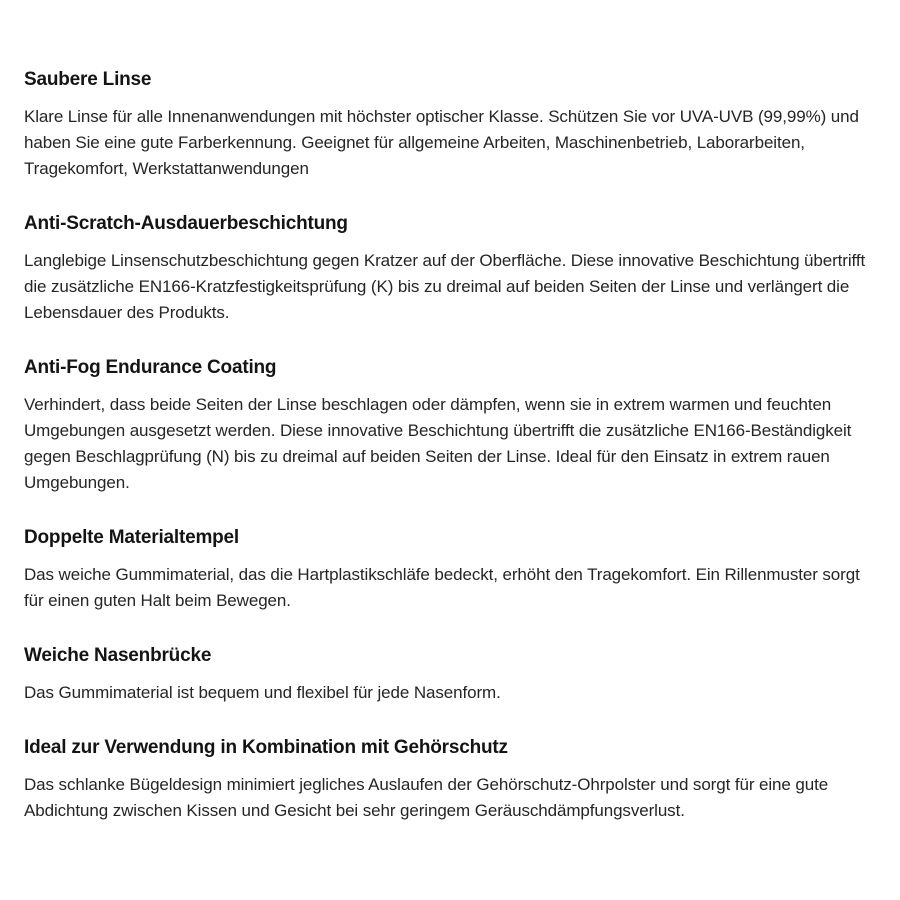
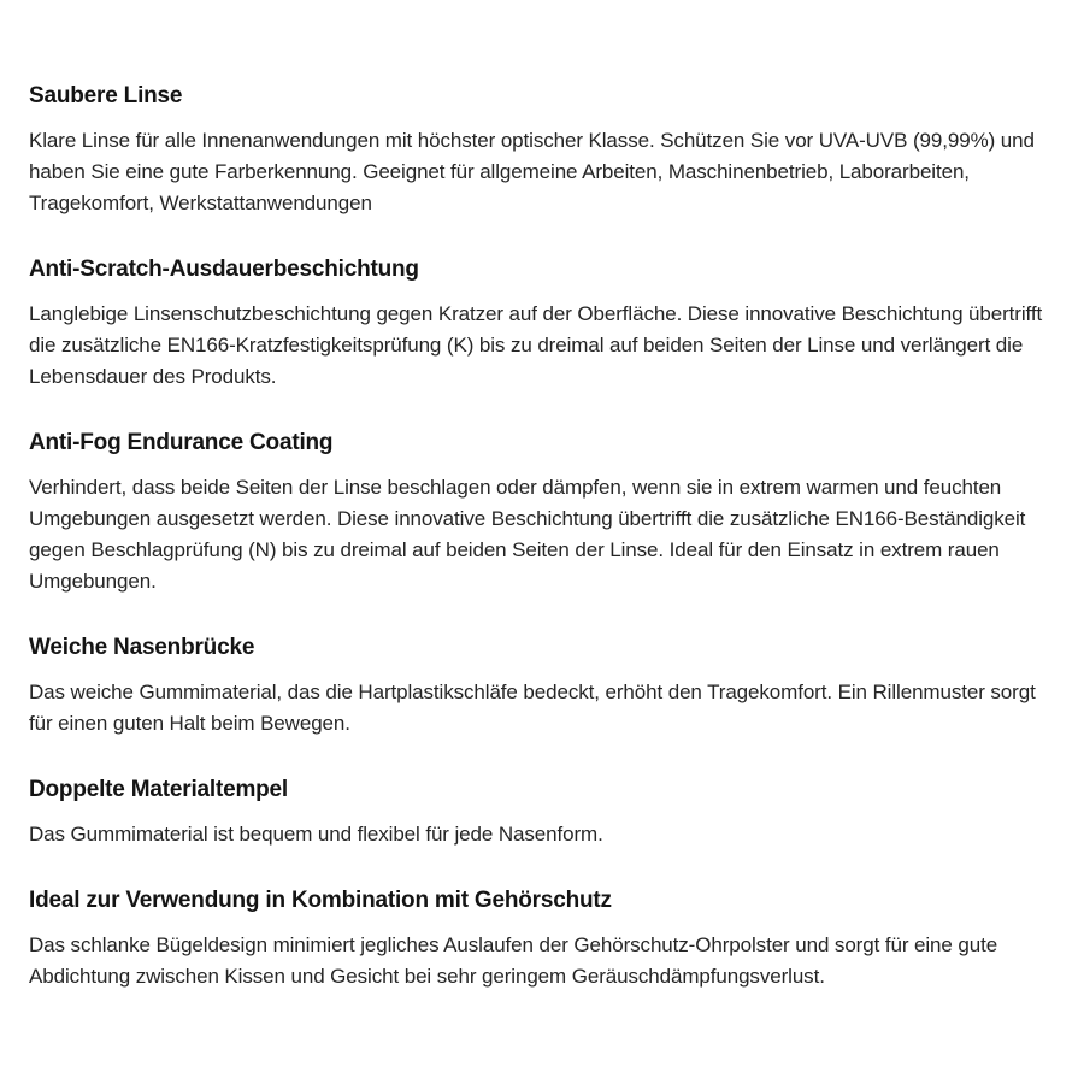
  Saubere Linse
  Klare Linse für alle Innenanwendungen mit höchster optischer Klasse. Schützen Sie vor UVA-UVB (99,99%) und haben Sie eine gute Farberkennung. Geeignet für allgemeine Arbeiten, Maschinenbetrieb, Laborarbeiten, Tragekomfort, Werkstattanwendungen
  Anti-Scratch-Ausdauerbeschichtung
  Langlebige Linsenschutzbeschichtung gegen Kratzer auf der Oberfläche. Diese innovative Beschichtung übertrifft die zusätzliche EN166-Kratzfestigkeitsprüfung (K) bis zu dreimal auf beiden Seiten der Linse und verlängert die Lebensdauer des Produkts.
  Anti-Fog Endurance Coating
  Verhindert, dass beide Seiten der Linse beschlagen oder dämpfen, wenn sie in extrem warmen und feuchten Umgebungen ausgesetzt werden. Diese innovative Beschichtung übertrifft die zusätzliche EN166-Beständigkeit gegen Beschlagprüfung (N) bis zu dreimal auf beiden Seiten der Linse. Ideal für den Einsatz in extrem rauen Umgebungen.
- Doppelte Materialtempel
+ Weiche Nasenbrücke
  Das weiche Gummimaterial, das die Hartplastikschläfe bedeckt, erhöht den Tragekomfort. Ein Rillenmuster sorgt für einen guten Halt beim Bewegen.
- Weiche Nasenbrücke
+ Doppelte Materialtempel
  Das Gummimaterial ist bequem und flexibel für jede Nasenform.
  Ideal zur Verwendung in Kombination mit Gehörschutz
  Das schlanke Bügeldesign minimiert jegliches Auslaufen der Gehörschutz-Ohrpolster und sorgt für eine gute Abdichtung zwischen Kissen und Gesicht bei sehr geringem Geräuschdämpfungsverlust.
